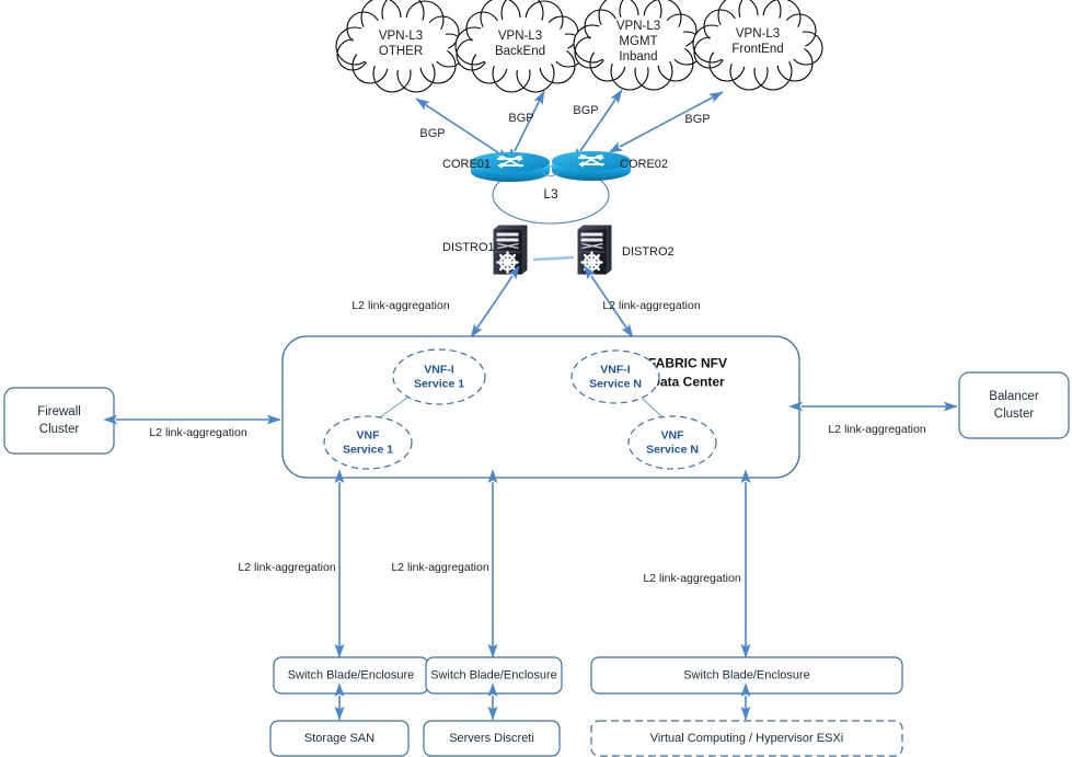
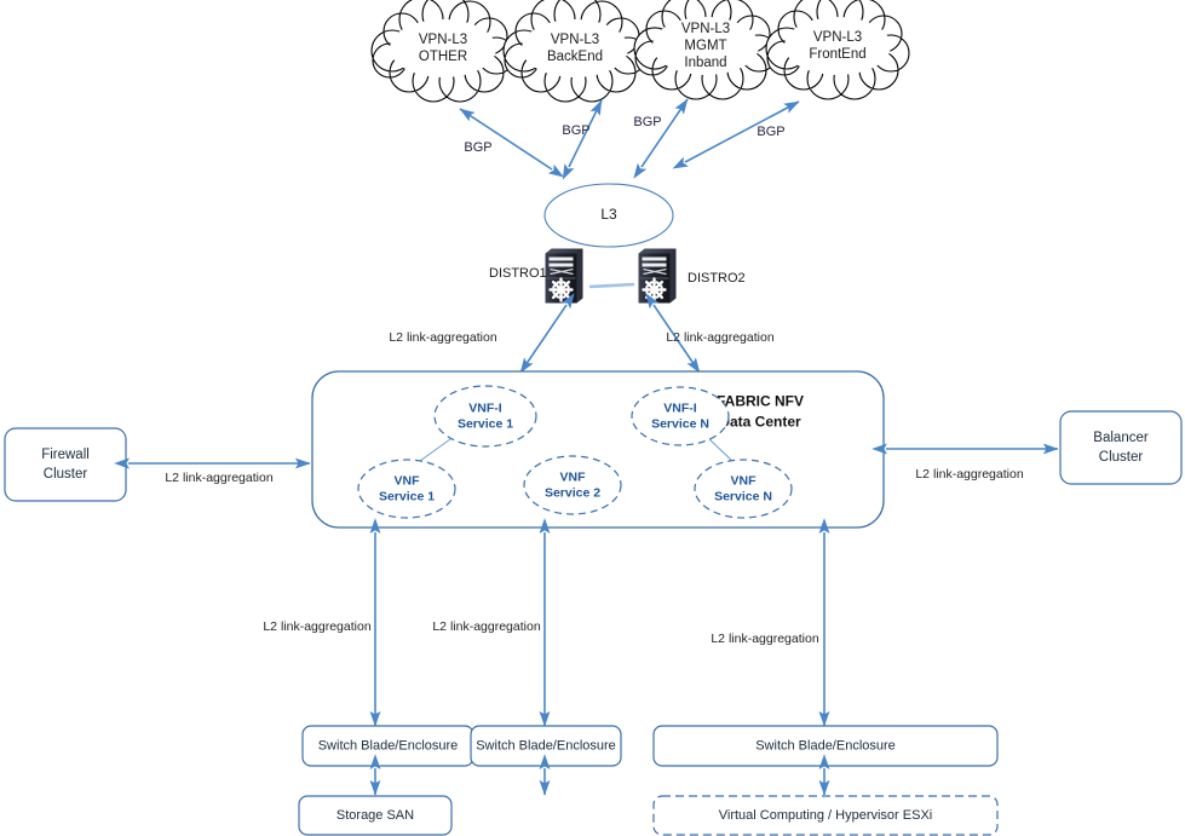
  VPN-L3 OTHER
  VPN-L3 BackEnd
  VPN-L3 MGMT Inband
  VPN-L3 FrontEnd
  BGP
  BGP
  BGP
  BGP
  L3
- CORE01
- CORE02
  DISTRO1
  DISTRO2
  L2 link-aggregation
  L2 link-aggregation
  ABRIC NFV ata Center
  VNF-I Service 1
  VNF-I Service N
  VNF Service 1
+ VNF Service 2
  VNF Service N
  Firewall Cluster
  L2 link-aggregation
  Balancer Cluster
  L2 link-aggregation
  L2 link-aggregation
  Switch Blade/Enclosure
  Storage SAN
  L2 link-aggregation
  Switch Blade/Enclosure
- Servers Discreti
  L2 link-aggregation
  Switch Blade/Enclosure
  Virtual Computing / Hypervisor ESXi
